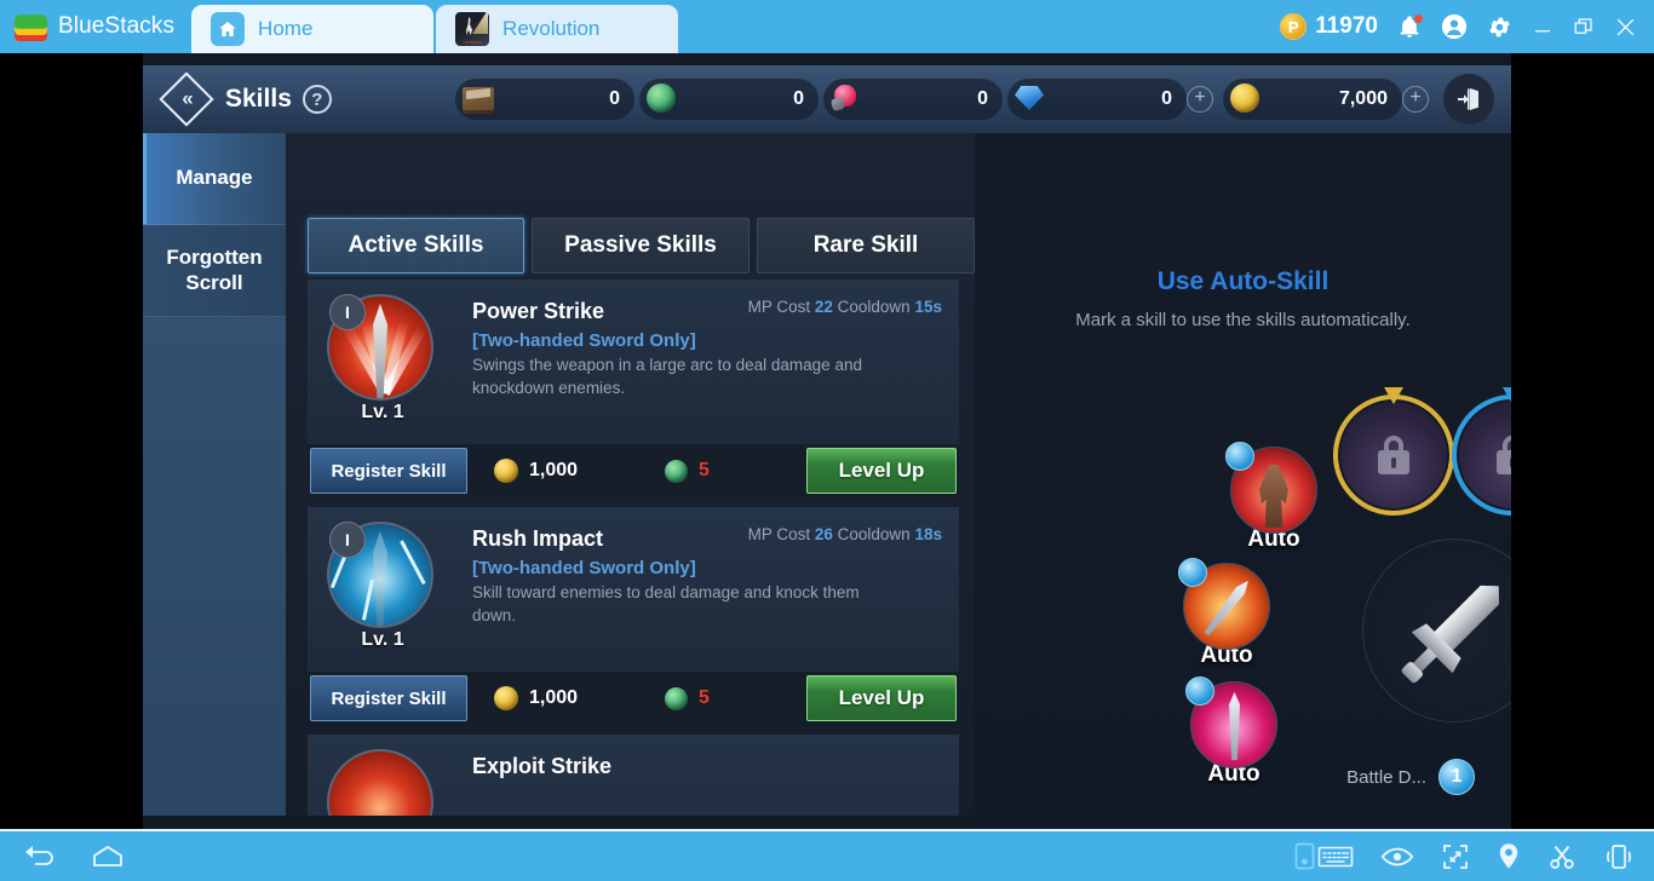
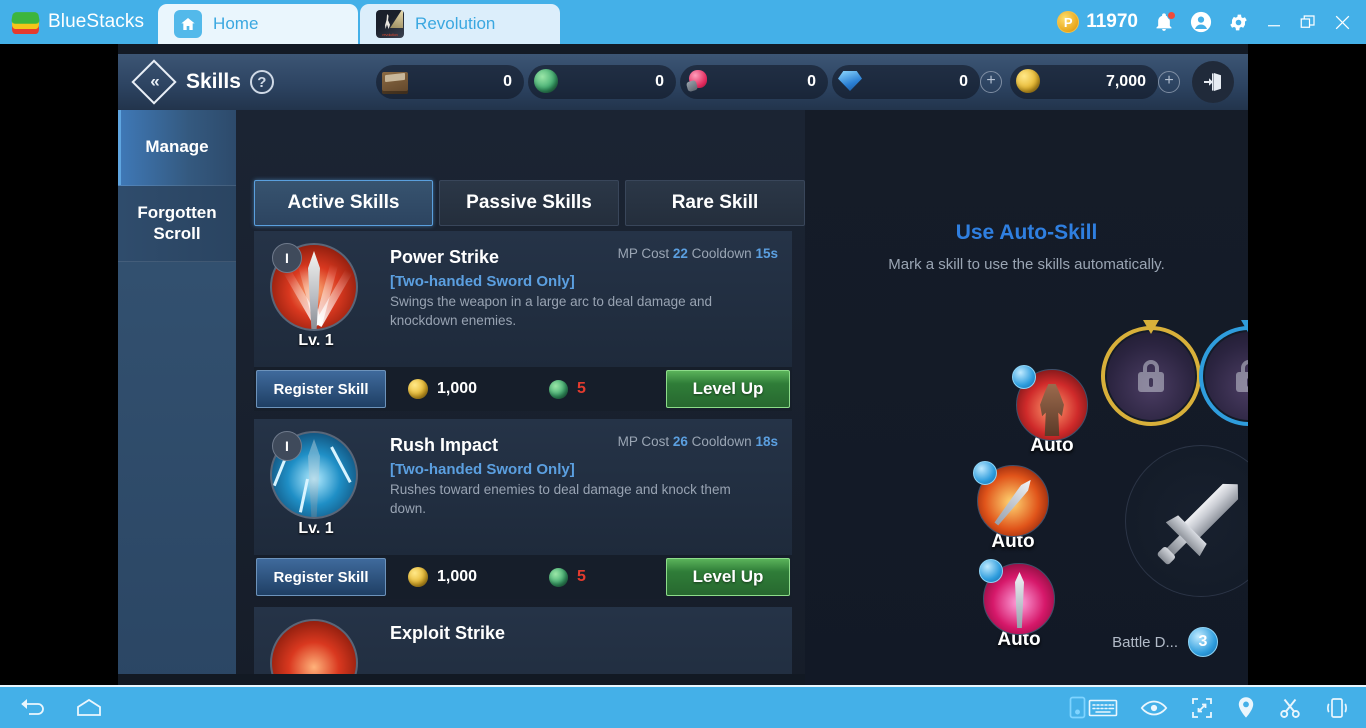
  BlueStacks
  Home
  Revolution
  P
  11970
  Skills
  ?
  0
  0
  0
  0
  +
  7,000
  +
  Manage
  Forgotten Scroll
  Active Skills
  Passive Skills
  Rare Skill
  I
  Lv. 1
  Power Strike
  [Two-handed Sword Only]
  Swings the weapon in a large arc to deal damage and knockdown enemies.
  MP Cost 22 Cooldown 15s
  Register Skill
  1,000
  5
  Level Up
  I
  Lv. 1
  Rush Impact
  [Two-handed Sword Only]
- Skill toward enemies to deal damage and knock them down.
+ Rushes toward enemies to deal damage and knock them down.
  MP Cost 26 Cooldown 18s
  Register Skill
  1,000
  5
  Level Up
  Exploit Strike
  Use Auto-Skill
  Mark a skill to use the skills automatically.
  Auto
  Auto
  Auto
  Battle D...
- 1
+ 3
